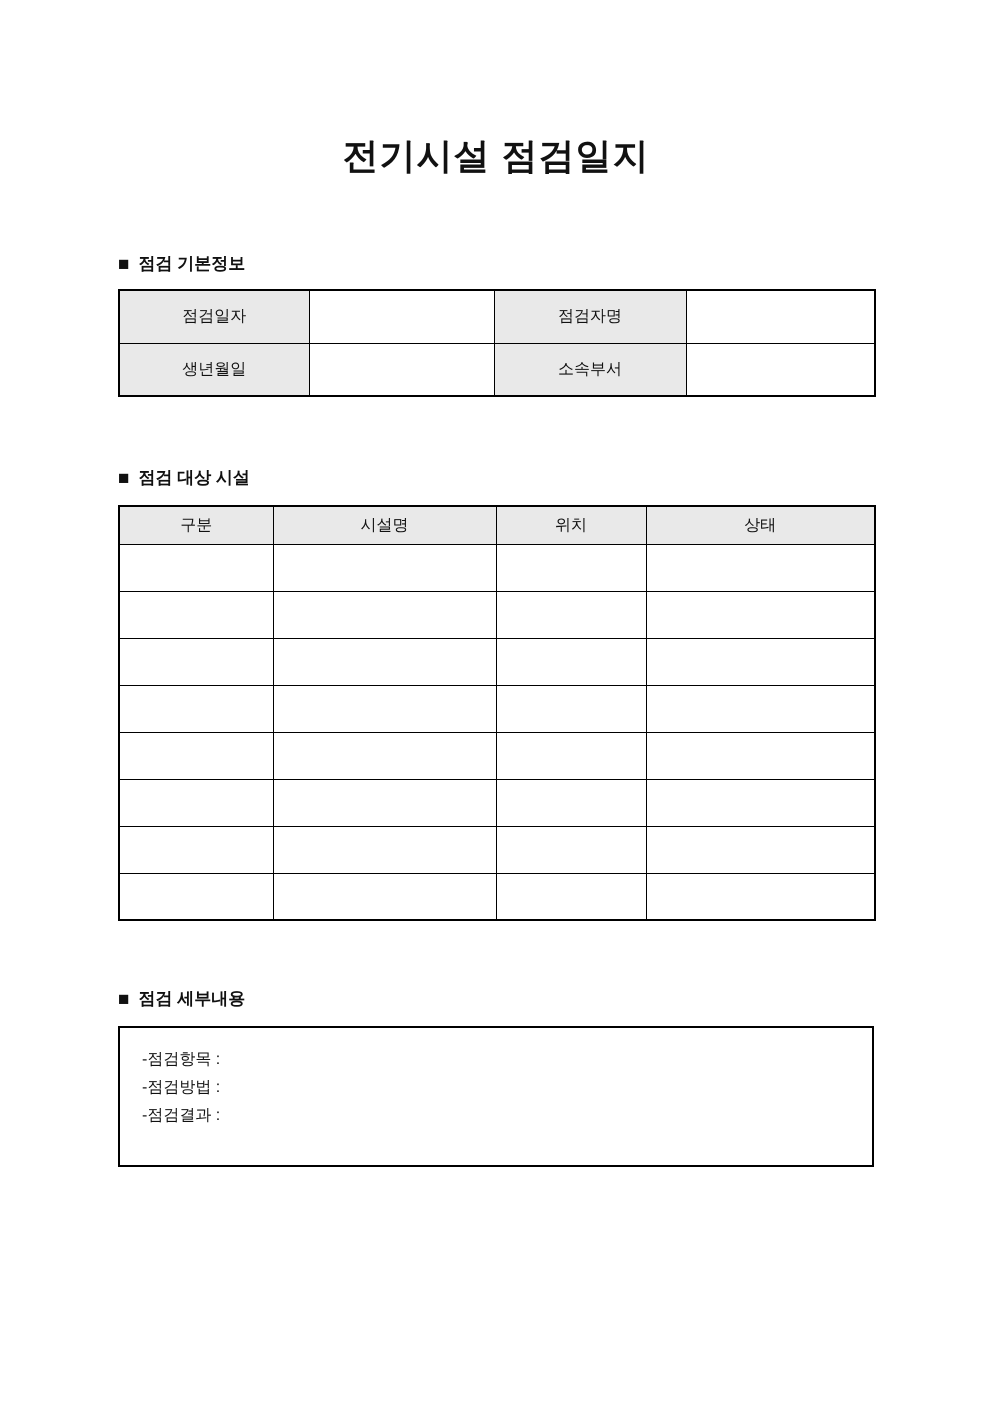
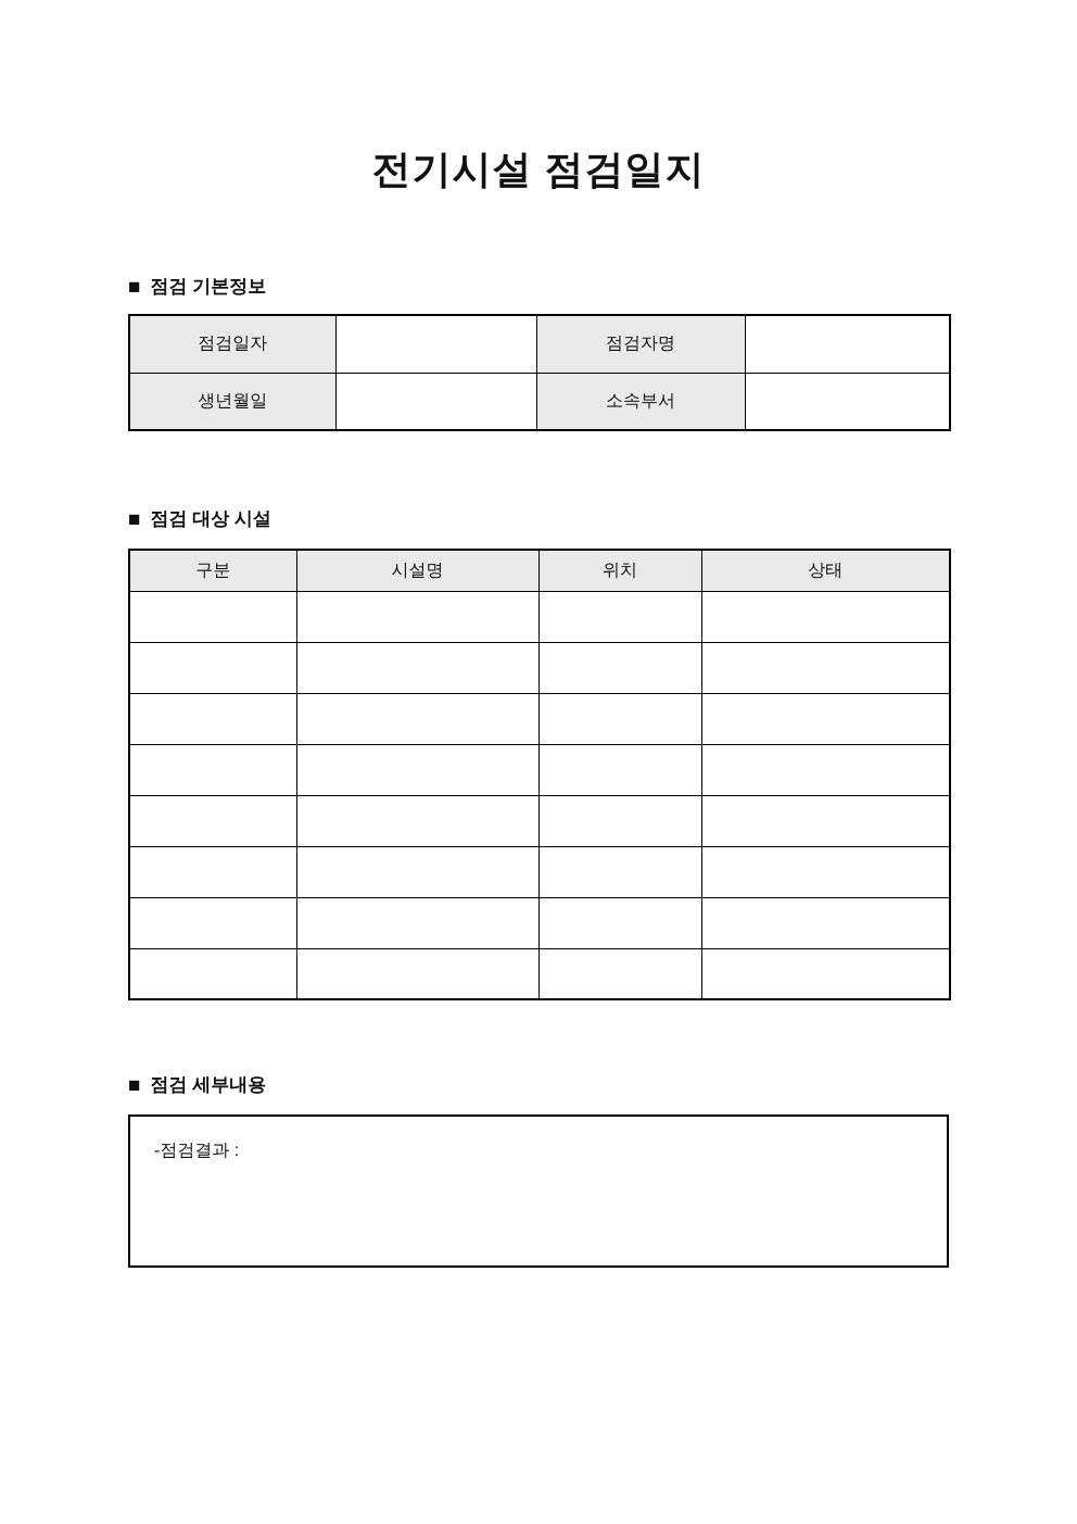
  전기시설 점검일지
  ■
  점검 기본정보
  점검일자		점검자명
  생년월일		소속부서
  ■
  점검 대상 시설
  구분	시설명	위치	상태
  ■
  점검 세부내용
- -점검항목 :
- -점검방법 :
  -점검결과 :
